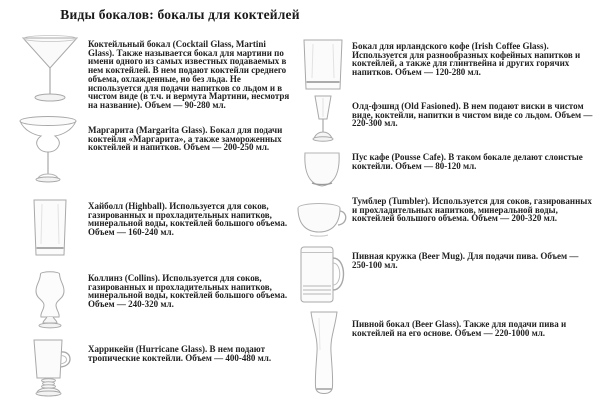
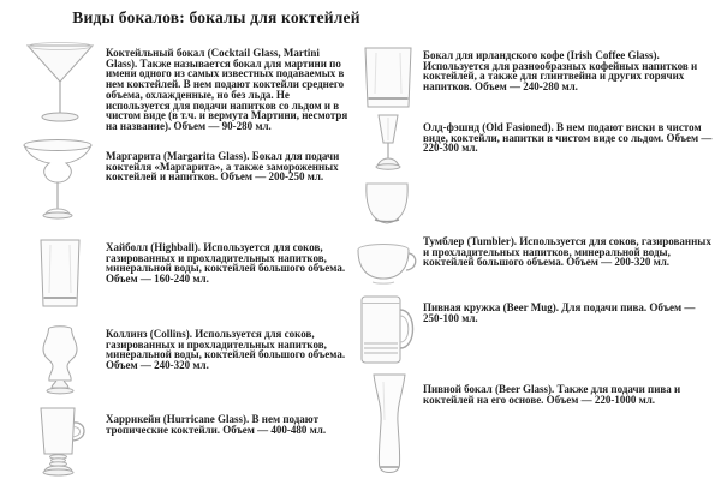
  Виды бокалов: бокалы для коктейлей
  Коктейльный бокал (Cocktail Glass, Martini Glass). Также называется бокал для мартини по имени одного из самых известных подаваемых в нем коктейлей. В нем подают коктейли среднего объема, охлажденные, но без льда. Не используется для подачи напитков со льдом и в чистом виде (в т.ч. и вермута Мартини, несмотря на название). Объем — 90-280 мл.
  Маргарита (Margarita Glass). Бокал для подачи коктейля «Маргарита», а также замороженных коктейлей и напитков. Объем — 200-250 мл.
  Хайболл (Highball). Используется для соков, газированных и прохладительных напитков, минеральной воды, коктейлей большого объема. Объем — 160-240 мл.
  Коллинз (Collins). Используется для соков, газированных и прохладительных напитков, минеральной воды, коктейлей большого объема. Объем — 240-320 мл.
  Харрикейн (Hurricane Glass). В нем подают тропические коктейли. Объем — 400-480 мл.
- Бокал для ирландского кофе (Irish Coffee Glass). Используется для разнообразных кофейных напитков и коктейлей, а также для глинтвейна и других горячих напитков. Объем — 120-280 мл.
+ Бокал для ирландского кофе (Irish Coffee Glass). Используется для разнообразных кофейных напитков и коктейлей, а также для глинтвейна и других горячих напитков. Объем — 240-280 мл.
  Олд-фэшнд (Old Fasioned). В нем подают виски в чистом виде, коктейли, напитки в чистом виде со льдом. Объем — 220-300 мл.
- Пус кафе (Pousse Cafe). В таком бокале делают слоистые коктейли. Объем — 80-120 мл.
  Тумблер (Tumbler). Используется для соков, газированных и прохладительных напитков, минеральной воды, коктейлей большого объема. Объем — 200-320 мл.
  Пивная кружка (Beer Mug). Для подачи пива. Объем — 250-100 мл.
  Пивной бокал (Beer Glass). Также для подачи пива и коктейлей на его основе. Объем — 220-1000 мл.
